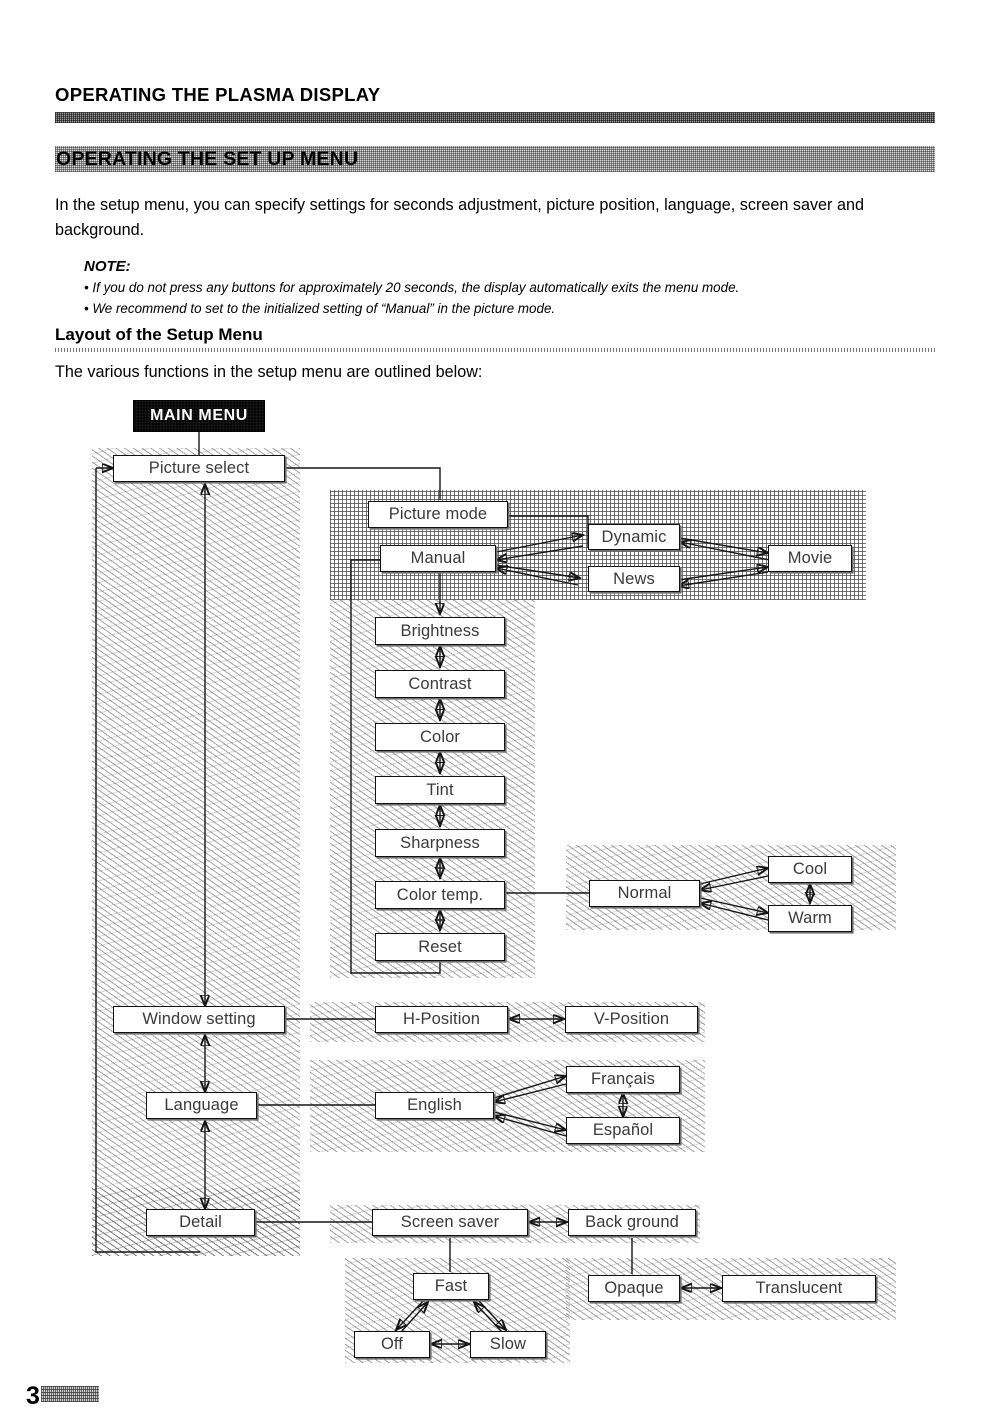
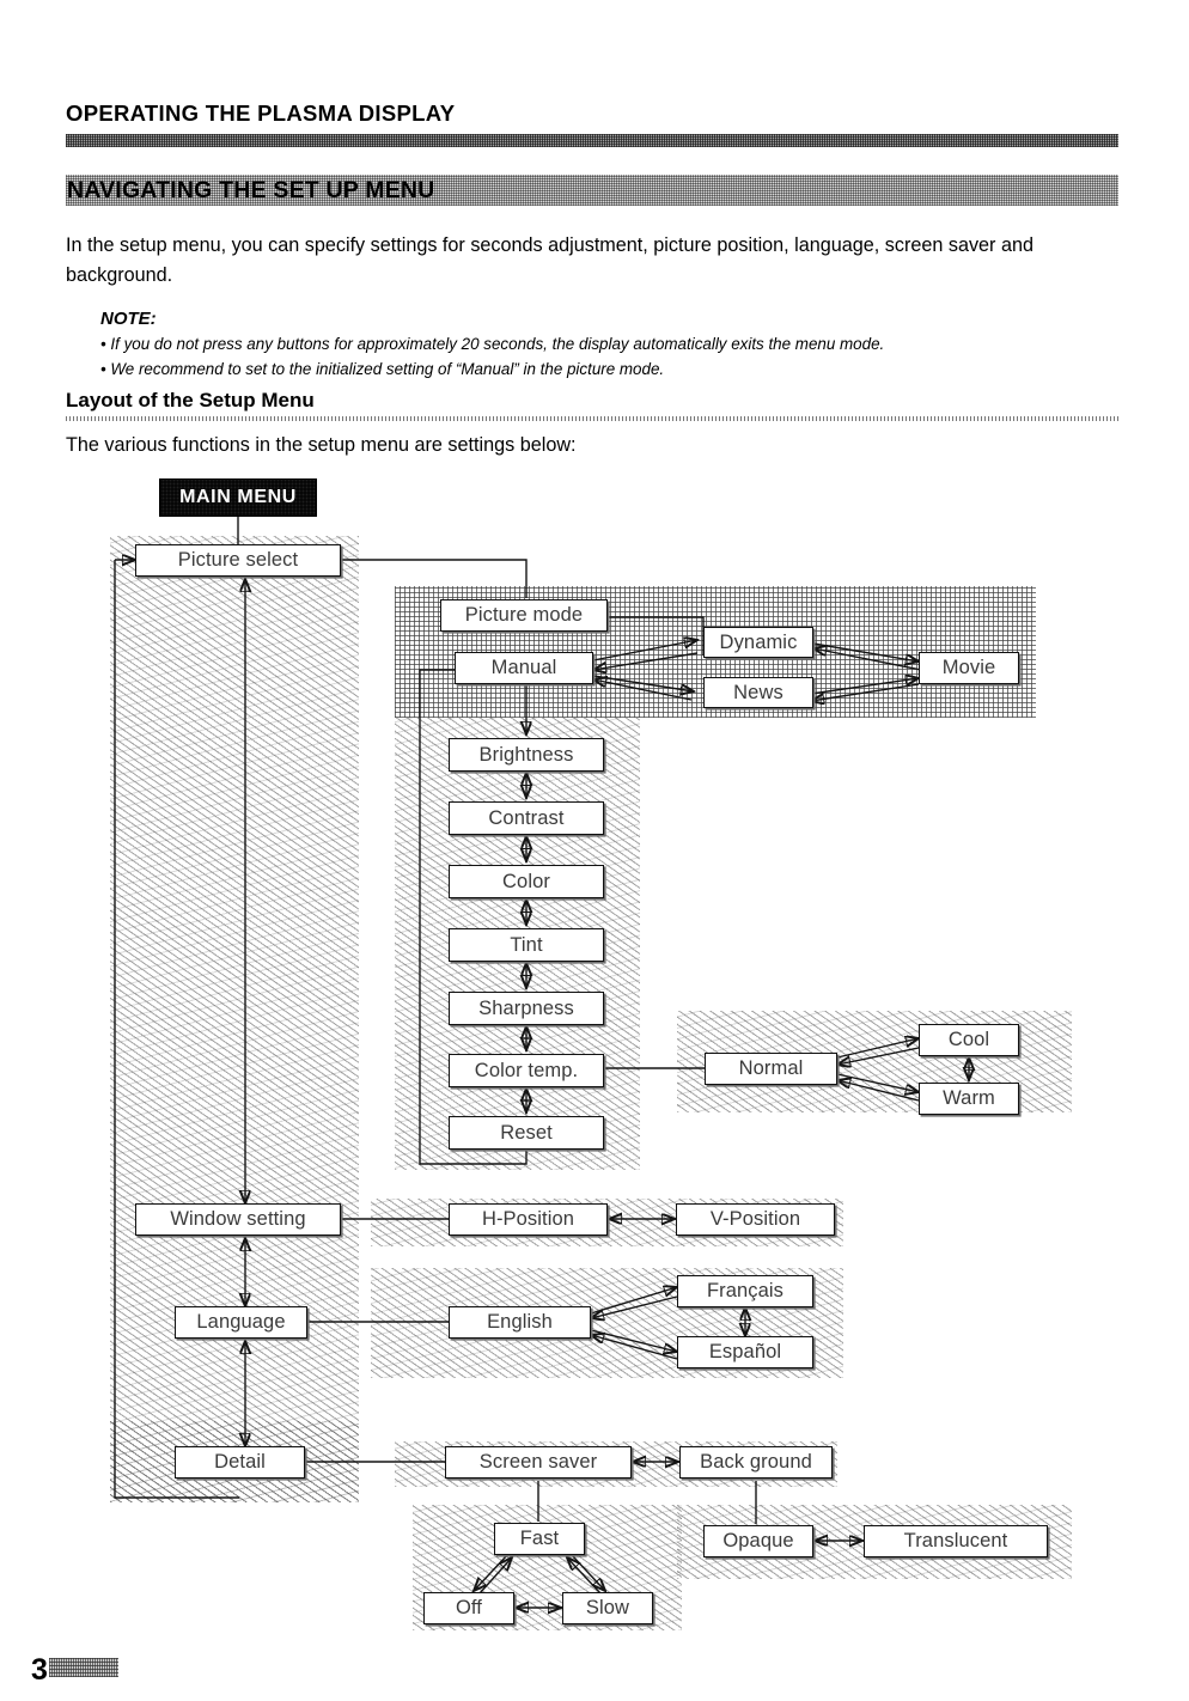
  OPERATING THE PLASMA DISPLAY
- OPERATING THE SET UP MENU
+ NAVIGATING THE SET UP MENU
  In the setup menu, you can specify settings for seconds adjustment, picture position, language, screen saver and background.
  NOTE:
  • If you do not press any buttons for approximately 20 seconds, the display automatically exits the menu mode.
  • We recommend to set to the initialized setting of “Manual” in the picture mode.
  Layout of the Setup Menu
- The various functions in the setup menu are outlined below:
+ The various functions in the setup menu are settings below:
  3
  MAIN MENU
  Picture select
  Picture mode
  Manual
  Dynamic
  News
  Movie
  Brightness
  Contrast
  Color
  Tint
  Sharpness
  Color temp.
  Reset
  Normal
  Cool
  Warm
  Window setting
  H-Position
  V-Position
  Language
  English
  Français
  Español
  Detail
  Screen saver
  Back ground
  Fast
  Off
  Slow
  Opaque
  Translucent
